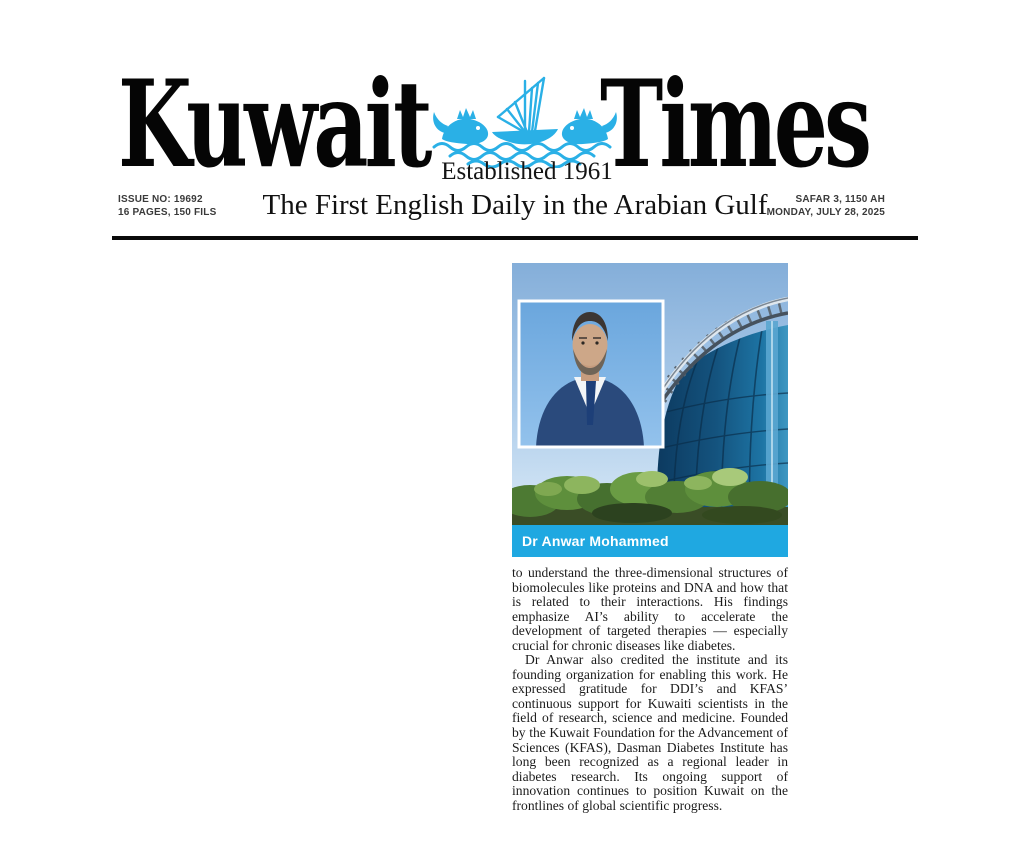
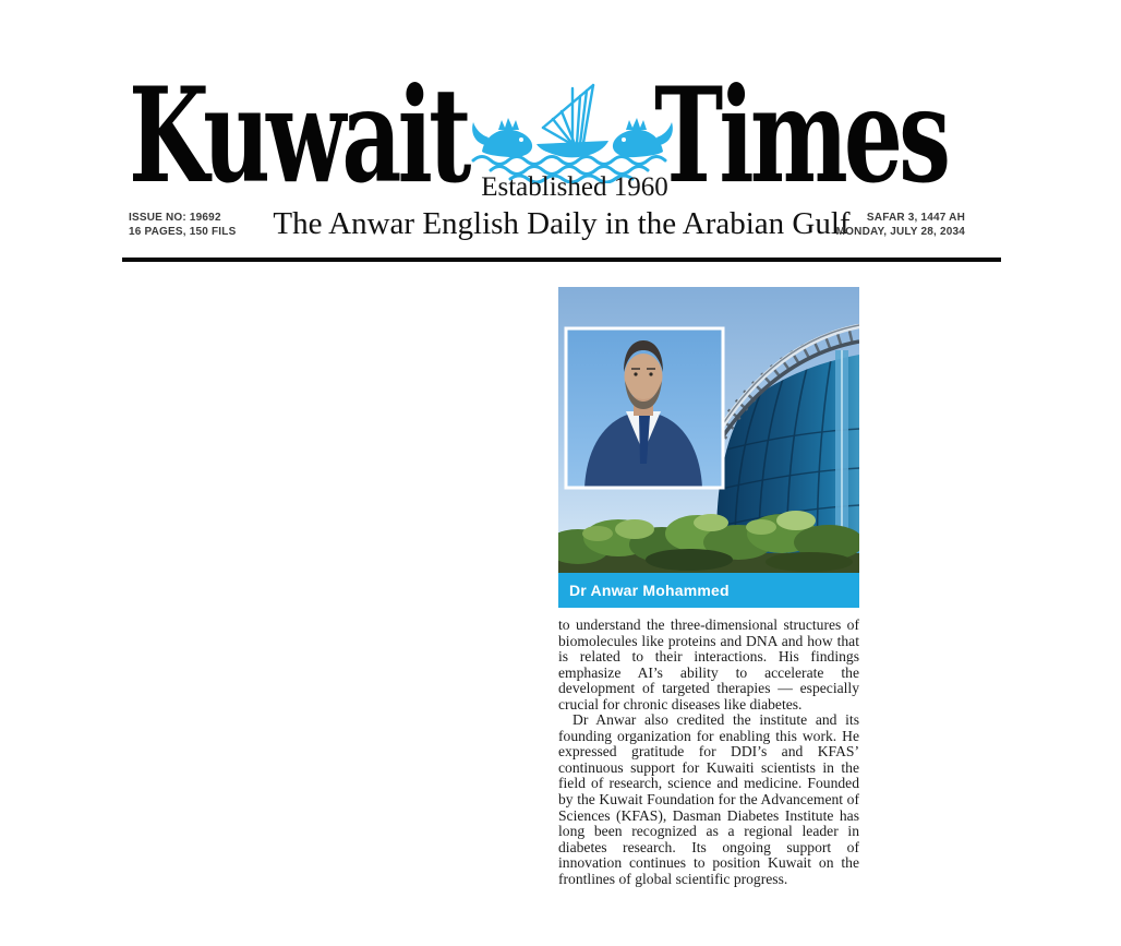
  Kuwait
  Times
- Established 1961
+ Established 1960
  ISSUE NO: 19692
  16 PAGES, 150 FILS
- The First English Daily in the Arabian Gulf
+ The Anwar English Daily in the Arabian Gulf
- SAFAR 3, 1150 AH
+ SAFAR 3, 1447 AH
- MONDAY, JULY 28, 2025
+ MONDAY, JULY 28, 2034
  Dr Anwar Mohammed
  to understand the three-dimensional structures of biomolecules like proteins and DNA and how that is related to their interactions. His findings emphasize AI’s ability to accelerate the development of targeted therapies — especially crucial for chronic diseases like diabetes.
  Dr Anwar also credited the institute and its founding organization for enabling this work. He expressed gratitude for DDI’s and KFAS’ continuous support for Kuwaiti scientists in the field of research, science and medicine. Founded by the Kuwait Foundation for the Advancement of Sciences (KFAS), Dasman Diabetes Institute has long been recognized as a regional leader in diabetes research. Its ongoing support of innovation continues to position Kuwait on the frontlines of global scientific progress.
